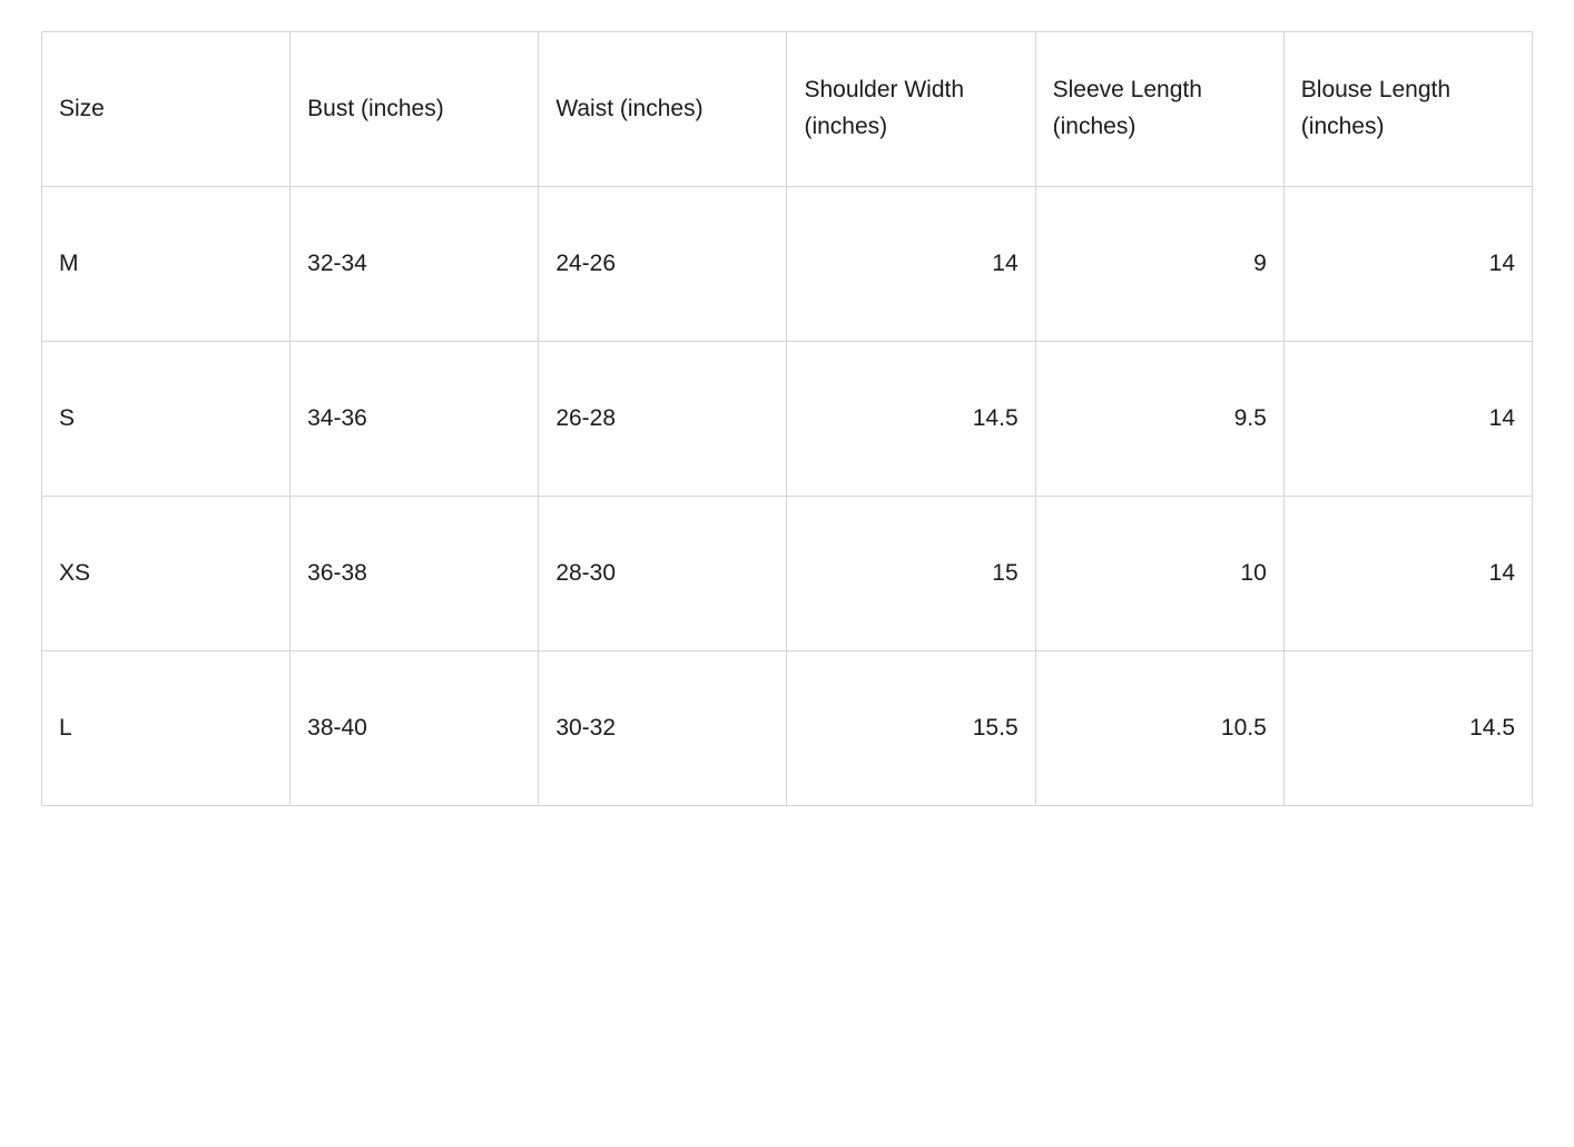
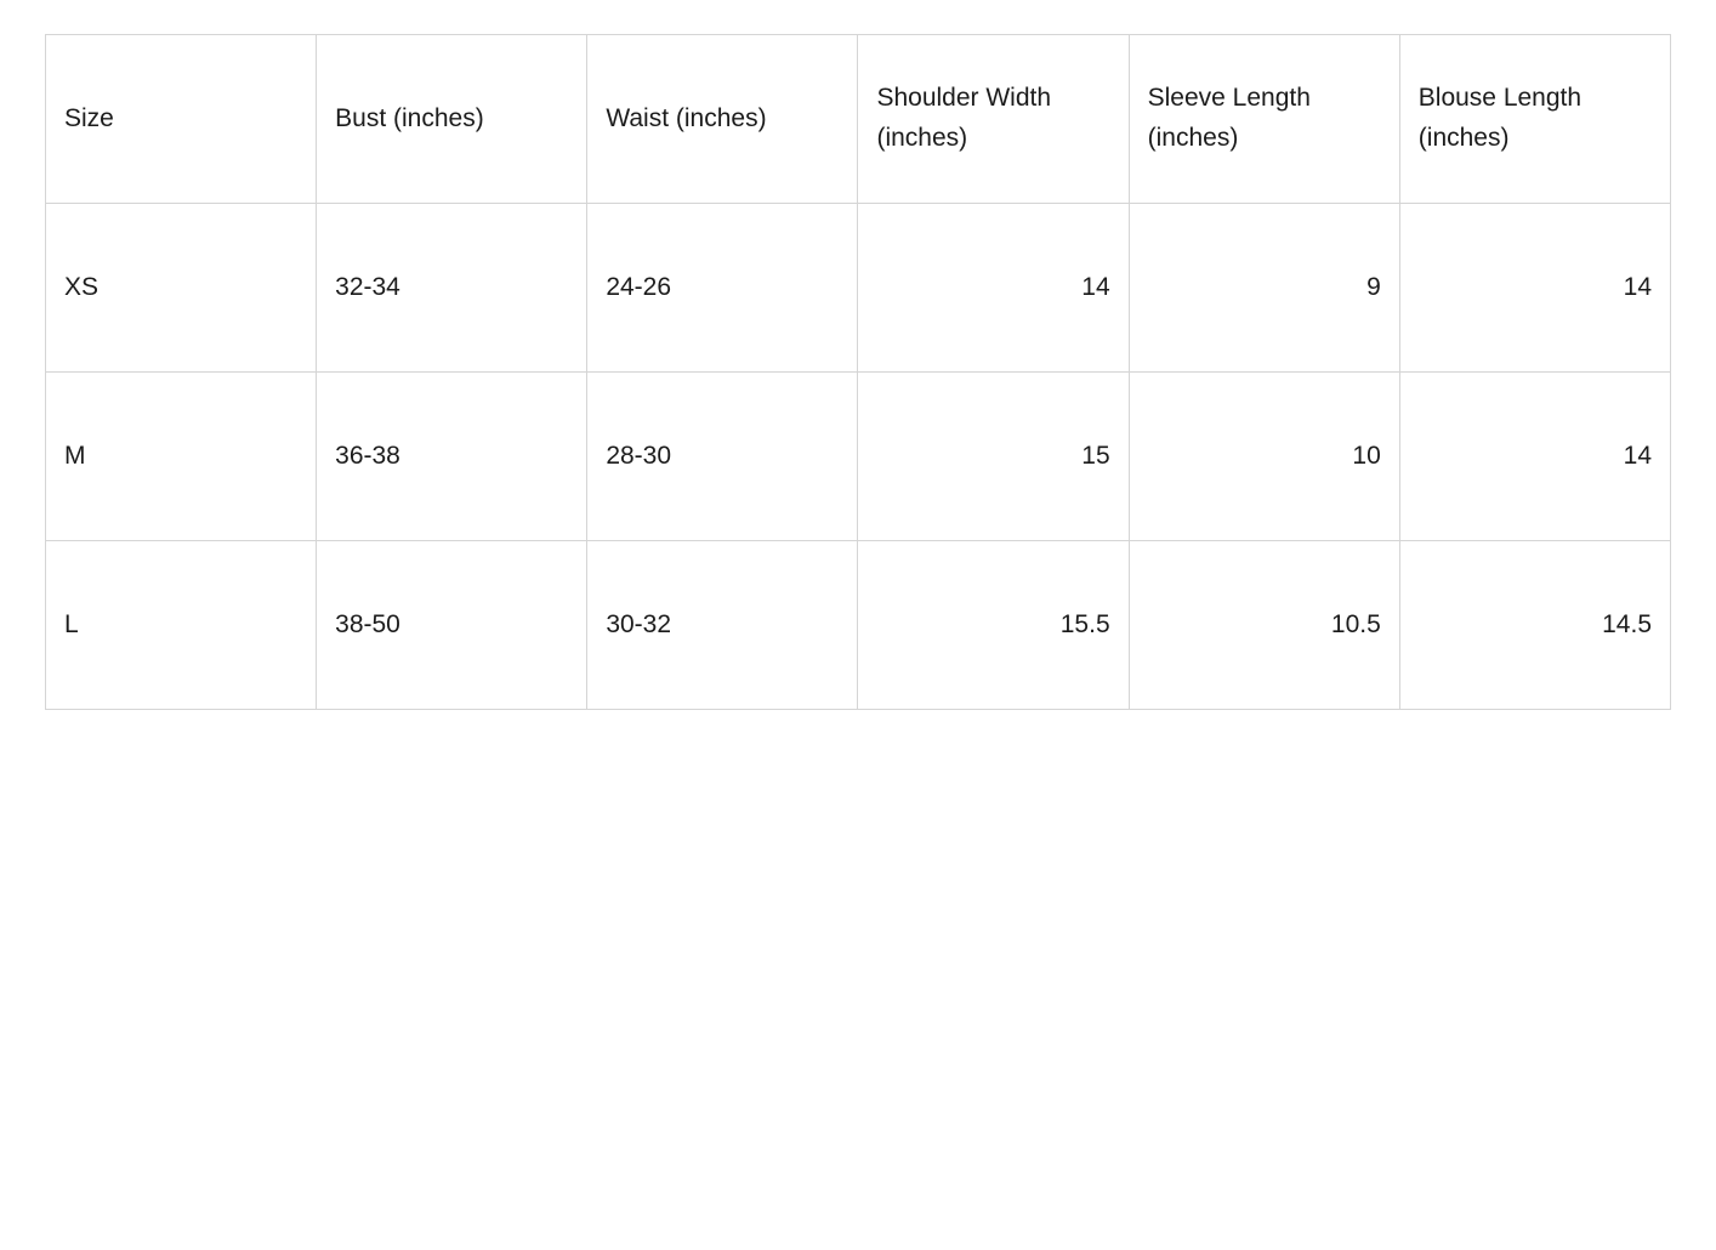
  Size	Bust (inches)	Waist (inches)	Shoulder Width (inches)	Sleeve Length (inches)	Blouse Length (inches)
- M	32-34	24-26	14	9	14
+ XS	32-34	24-26	14	9	14
- S	34-36	26-28	14.5	9.5	14
- XS	36-38	28-30	15	10	14
+ M	36-38	28-30	15	10	14
- L	38-40	30-32	15.5	10.5	14.5
+ L	38-50	30-32	15.5	10.5	14.5
